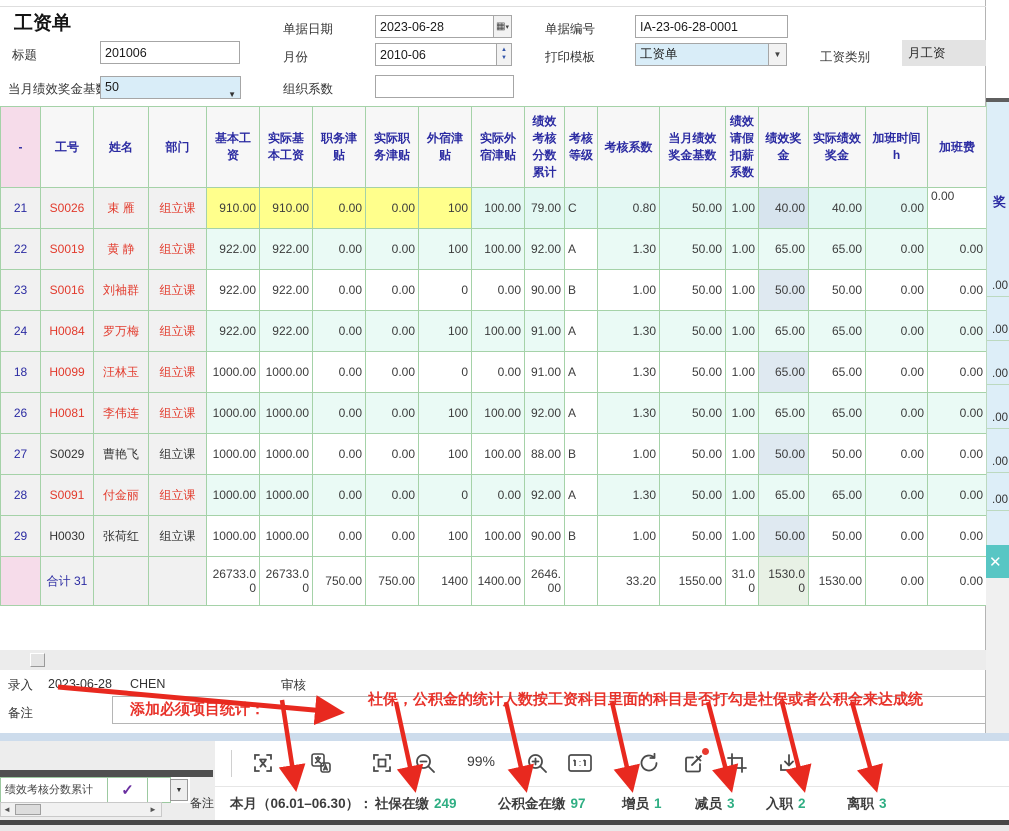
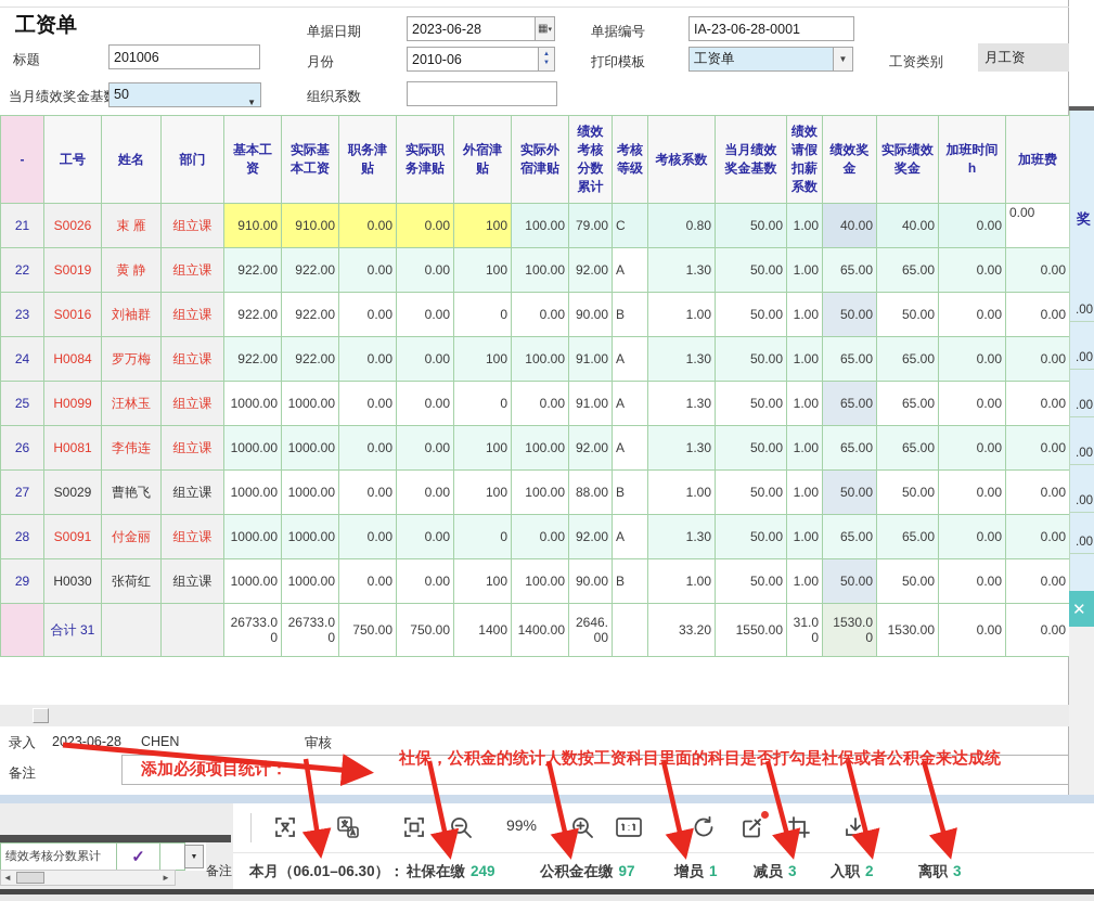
  工资单
  标题
  201006
  当月绩效奖金基
  50
  ▼
  单据日期
  2023-06-28
  ▦
  月份
  2010-06
  组织系数
  单据编号
  IA-23-06-28-0001
  打印模板
  工资单
  ▼
  工资类别
  月工资
  -	工号	姓名	部门	基本工资	实际基本工资	职务津贴	实际职务津贴	外宿津贴	实际外宿津贴	绩效考核分数累计	考核等级	考核系数	当月绩效奖金基数	绩效请假扣薪系数	绩效奖金	实际绩效奖金	加班时间h	加班费
  21	S0026	束 雁	组立课	910.00	910.00	0.00	0.00	100	100.00	79.00	C	0.80	50.00	1.00	40.00	40.00	0.00	0.00
  22	S0019	黄 静	组立课	922.00	922.00	0.00	0.00	100	100.00	92.00	A	1.30	50.00	1.00	65.00	65.00	0.00	0.00
  23	S0016	刘袖群	组立课	922.00	922.00	0.00	0.00	0	0.00	90.00	B	1.00	50.00	1.00	50.00	50.00	0.00	0.00
  24	H0084	罗万梅	组立课	922.00	922.00	0.00	0.00	100	100.00	91.00	A	1.30	50.00	1.00	65.00	65.00	0.00	0.00
- 18	H0099	汪林玉	组立课	1000.00	1000.00	0.00	0.00	0	0.00	91.00	A	1.30	50.00	1.00	65.00	65.00	0.00	0.00
+ 25	H0099	汪林玉	组立课	1000.00	1000.00	0.00	0.00	0	0.00	91.00	A	1.30	50.00	1.00	65.00	65.00	0.00	0.00
  26	H0081	李伟连	组立课	1000.00	1000.00	0.00	0.00	100	100.00	92.00	A	1.30	50.00	1.00	65.00	65.00	0.00	0.00
  27	S0029	曹艳飞	组立课	1000.00	1000.00	0.00	0.00	100	100.00	88.00	B	1.00	50.00	1.00	50.00	50.00	0.00	0.00
  28	S0091	付金丽	组立课	1000.00	1000.00	0.00	0.00	0	0.00	92.00	A	1.30	50.00	1.00	65.00	65.00	0.00	0.00
  29	H0030	张荷红	组立课	1000.00	1000.00	0.00	0.00	100	100.00	90.00	B	1.00	50.00	1.00	50.00	50.00	0.00	0.00
  	合计 31			26733.00	26733.00	750.00	750.00	1400	1400.00	2646.00		33.20	1550.00	31.00	1530.00	1530.00	0.00	0.00
  录入
  2023-06-28
  CHEN
  审核
  备注
  添加必须项目统计：
  社保，公积金的统计人数按工资科目里面的科目是否打勾是社保或者公积金来达成统
  奖
  .00
  .00
  .00
  .00
  .00
  .00
  ✕
  绩效考核分数累计
  ✓
  ◄
  ►
  备注
  99%
  本月（06.01–06.30）：
  社保在缴 249
  公积金在缴 97
  增员 1
  减员 3
  入职 2
  离职 3
